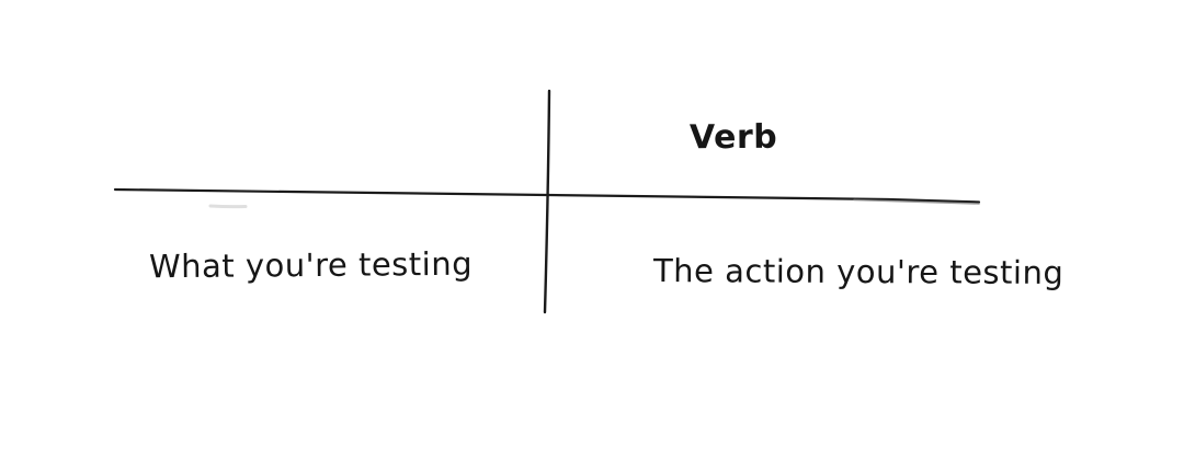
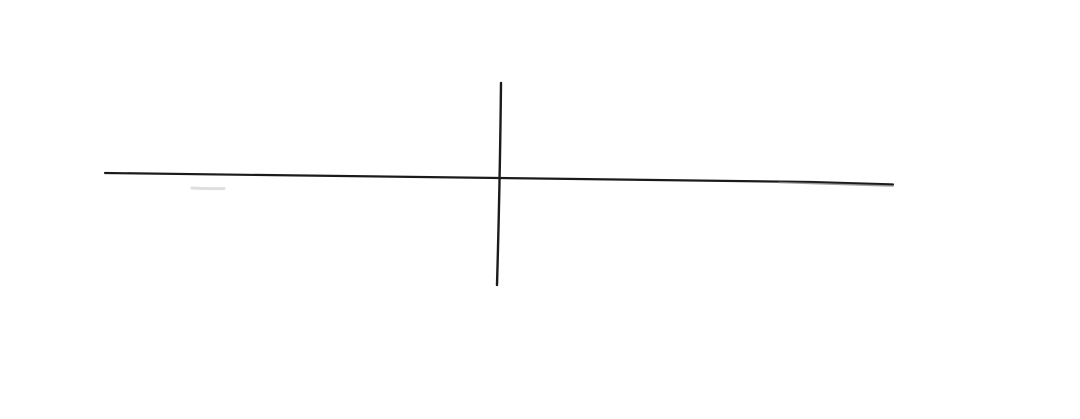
- Verb
- What you're testing
- The action you're testing
